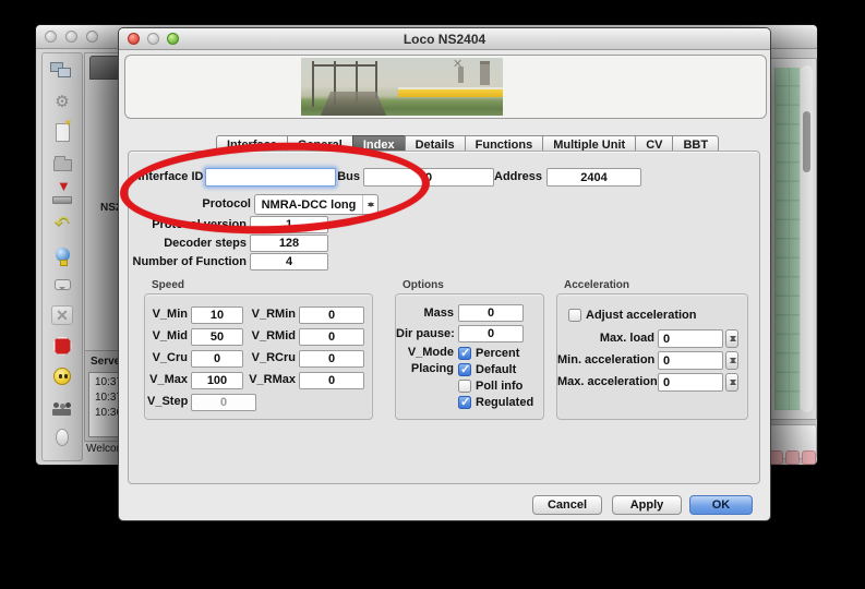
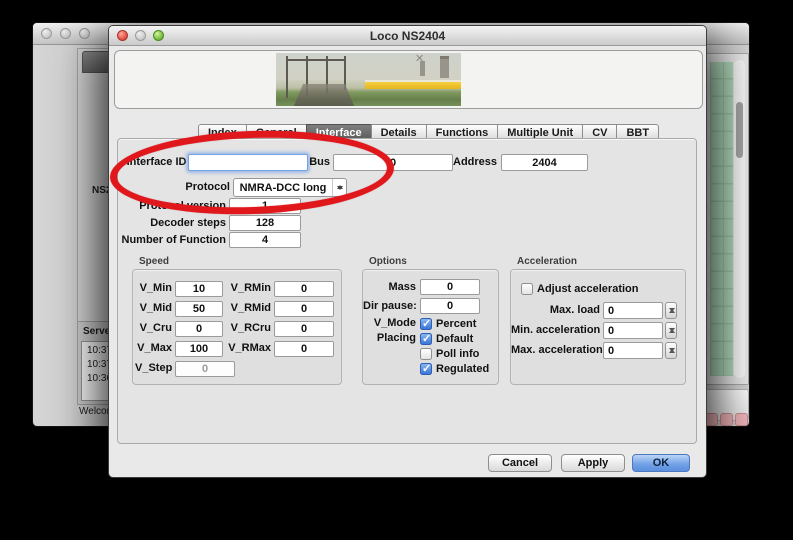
- ⚙
- ▼
- ↶
- ✕
  10:3
  10:3
  10:3
  Welco
  Loco NS2404
- Interface
+ Index
  General
- Index
+ Interface
  Details
  Functions
  Multiple Unit
  CV
  BBT
  Interface ID
  Bus
  0
  Address
  2404
  Protocol
  NMRA-DCC long
  Protocol version
  1
  Decoder steps
  128
  Number of Function
  4
  Speed
  V_Min
  10
  V_RMin
  0
  V_Mid
  50
  V_RMid
  0
  V_Cru
  0
  V_RCru
  0
  V_Max
  100
  V_RMax
  0
  V_Step
  0
  Options
  Mass
  0
  Dir pause:
  0
  V_Mode
  Percent
  Placing
  Default
  Poll info
  Regulated
  Acceleration
  Adjust acceleration
  Max. load
  0
  Min. acceleration
  0
  Max. acceleration
  0
  Cancel
  Apply
  OK
